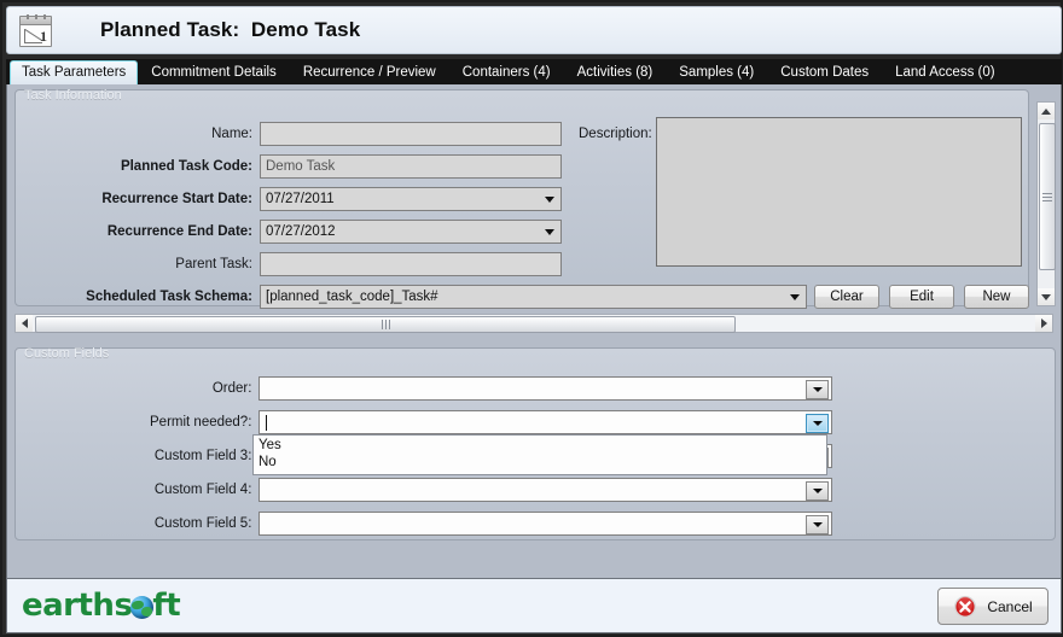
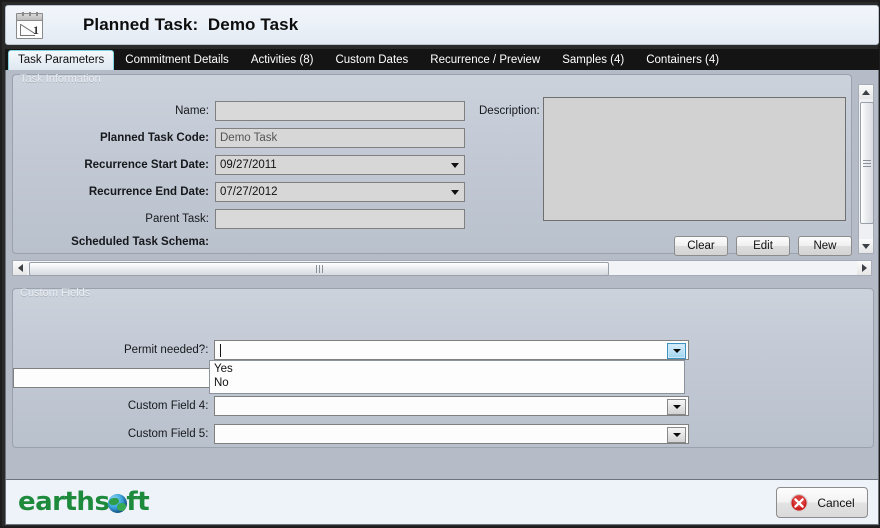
  1
  Planned Task: Demo Task
  Task Parameters
  Commitment Details
- Recurrence / Preview
+ Activities (8)
- Containers (4)
+ Custom Dates
- Activities (8)
+ Recurrence / Preview
  Samples (4)
- Custom Dates
+ Containers (4)
- Land Access (0)
  Task Information
  Name:
  Planned Task Code:
  Demo Task
  Recurrence Start Date:
- 07/27/2011
+ 09/27/2011
  Recurrence End Date:
  07/27/2012
  Parent Task:
  Scheduled Task Schema:
- [planned_task_code]_Task#
  Description:
  Clear
  Edit
  New
  Custom Fields
- Order:
  Permit needed?:
- Custom Field 3:
  Custom Field 4:
  Custom Field 5:
  Yes
  No
  earths
  ft
  Cancel
